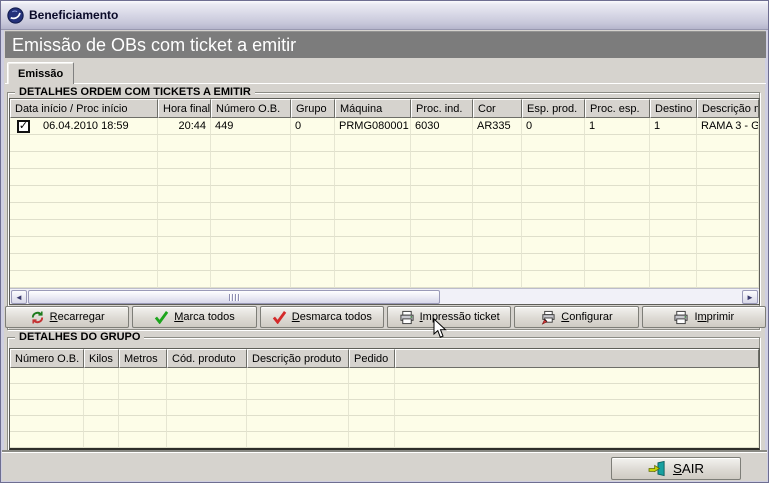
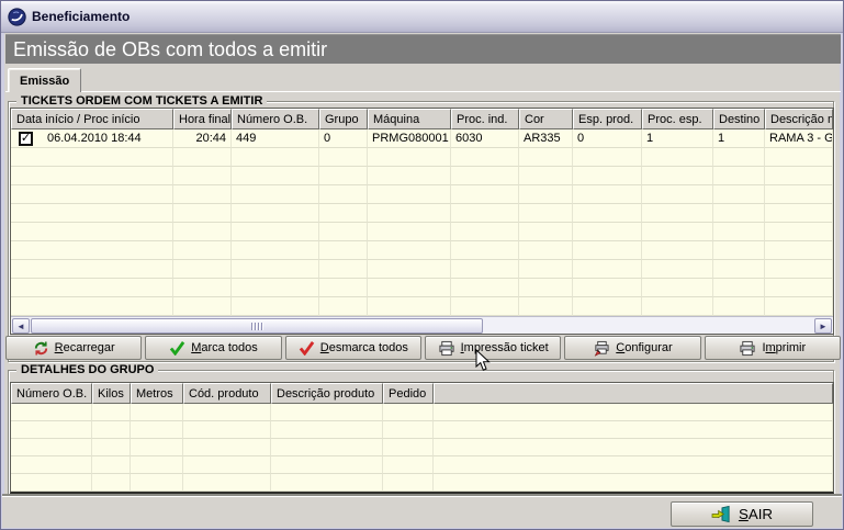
  Beneficiamento
- Emissão de OBs com ticket a emitir
+ Emissão de OBs com todos a emitir
  Emissão
- DETALHES ORDEM COM TICKETS A EMITIR
+ TICKETS ORDEM COM TICKETS A EMITIR
  Data início / Proc início	Hora final	Número O.B.	Grupo	Máquina	Proc. ind.	Cor	Esp. prod.	Proc. esp.	Destino	Descrição m
- ✓ 06.04.2010 18:59	20:44	449	0	PRMG080001	6030	AR335	0	1	1	RAMA 3 - G
+ ✓ 06.04.2010 18:44	20:44	449	0	PRMG080001	6030	AR335	0	1	1	RAMA 3 - G
  ◄
  ►
  Recarregar
  Marca todos
  Desmarca todos
  Impressão ticket
  Configurar
  Imprimir
  DETALHES DO GRUPO
  Número O.B.	Kilos	Metros	Cód. produto	Descrição produto	Pedido
  SAIR
